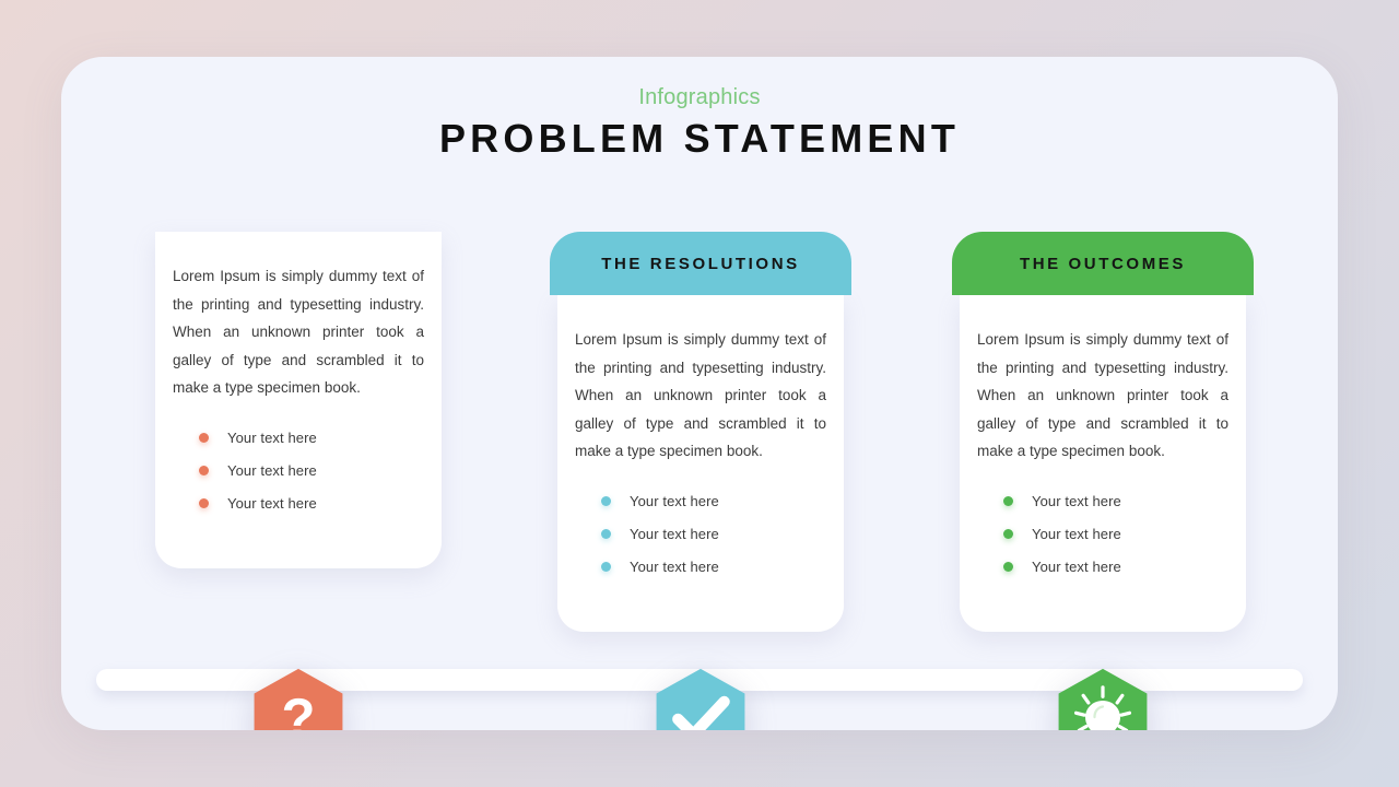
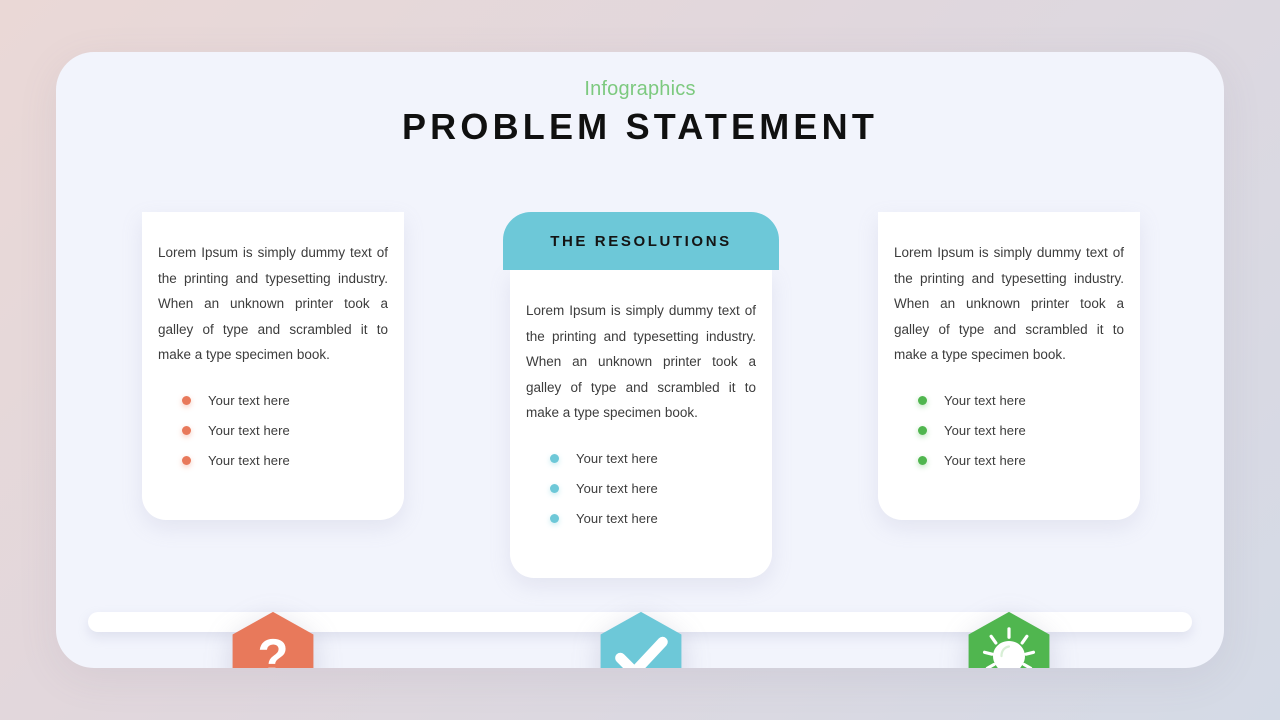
  Infographics
  PROBLEM STATEMENT
  Lorem Ipsum is simply dummy text of the printing and typesetting industry. When an unknown printer took a galley of type and scrambled it to make a type specimen book.
  Your text here
  Your text here
  Your text here
  ?
  THE RESOLUTIONS
  Lorem Ipsum is simply dummy text of the printing and typesetting industry. When an unknown printer took a galley of type and scrambled it to make a type specimen book.
  Your text here
  Your text here
  Your text here
- THE OUTCOMES
  Lorem Ipsum is simply dummy text of the printing and typesetting industry. When an unknown printer took a galley of type and scrambled it to make a type specimen book.
  Your text here
  Your text here
  Your text here
